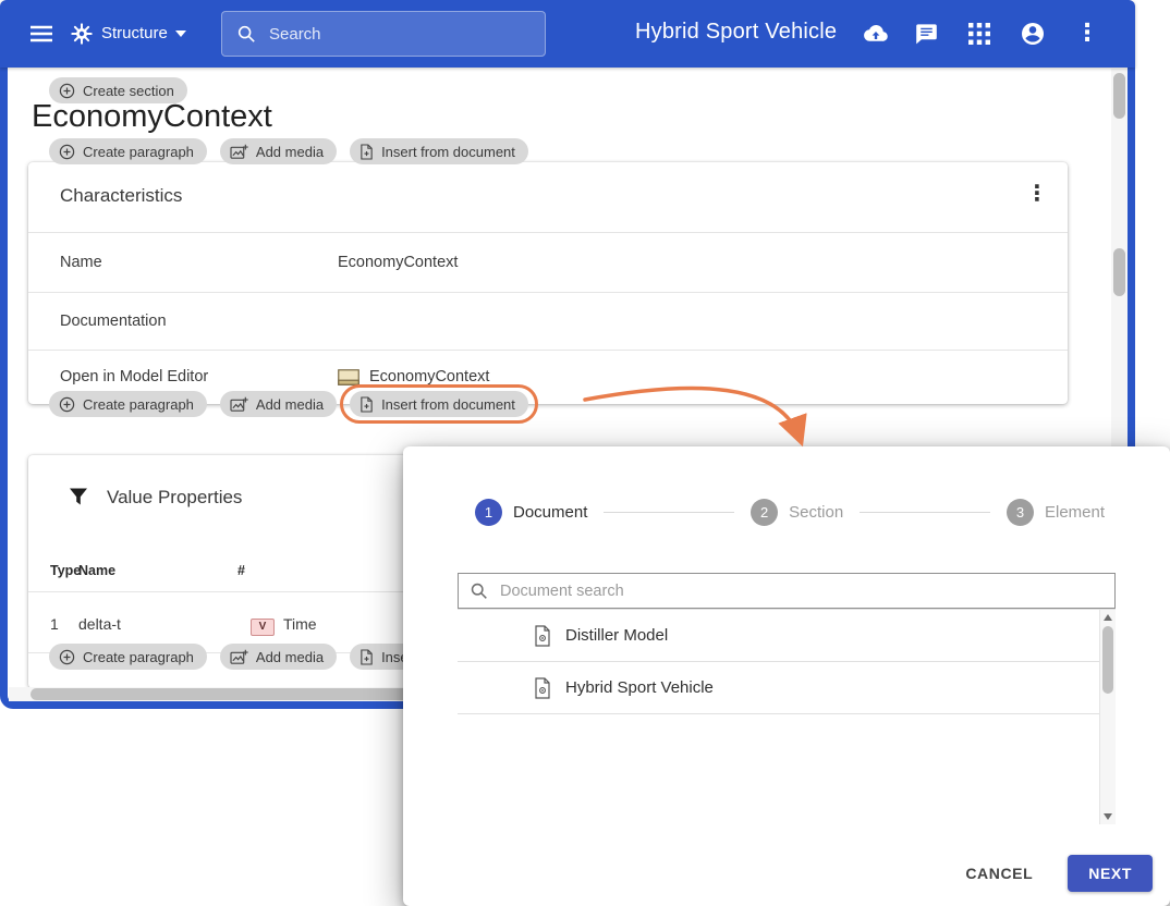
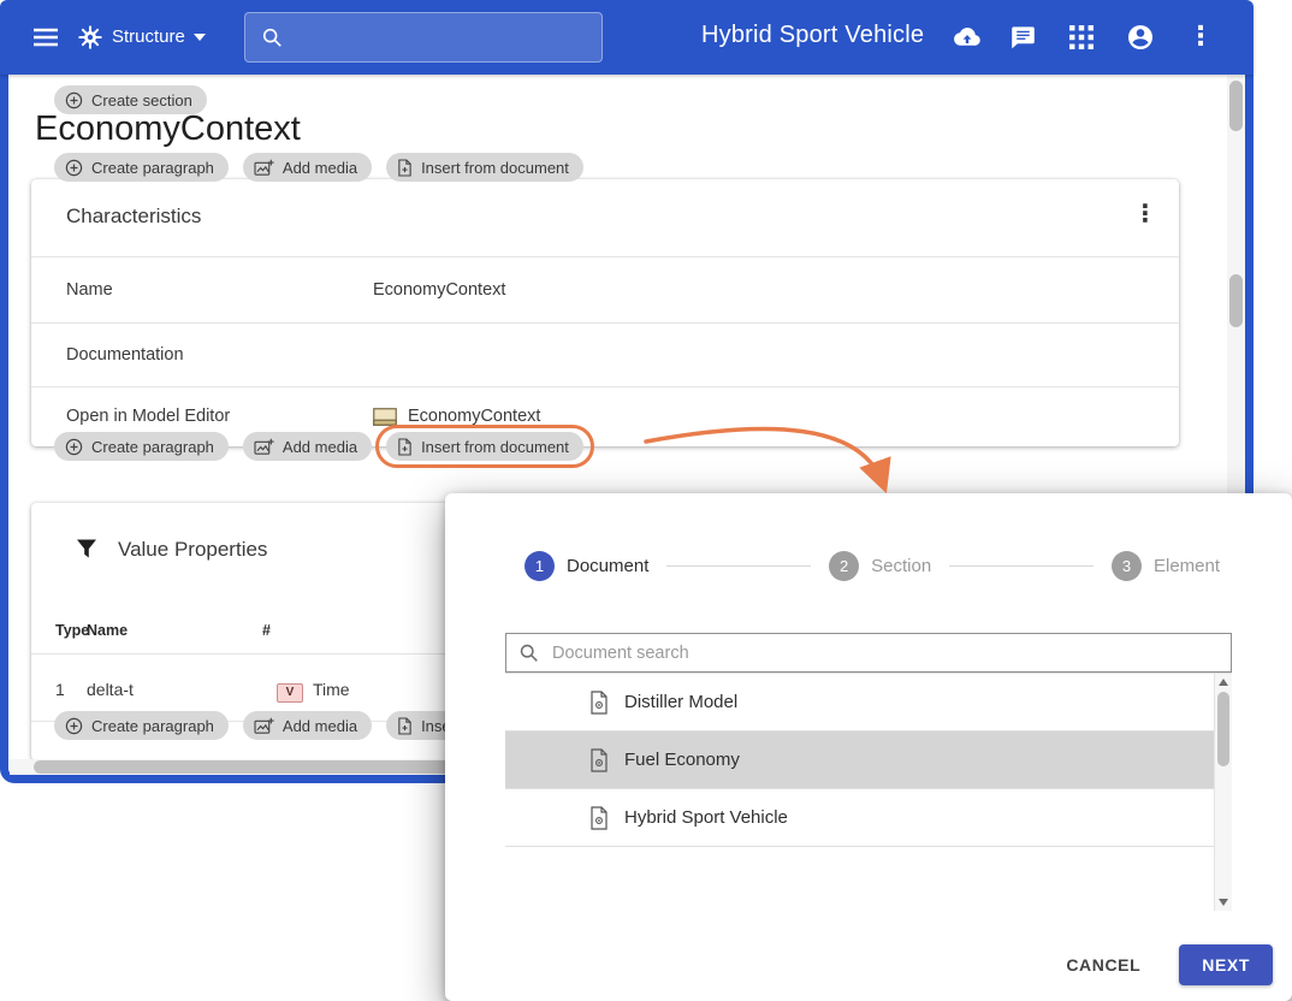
  Structure
- Search
  Hybrid Sport Vehicle
  ⋮
  Create section
  EconomyContext
  Create paragraph
  Add media
  Insert from document
  Characteristics
  ⋮
  Name
  EconomyContext
  Documentation
  Open in Model Editor
  EconomyContext
  Create paragraph
  Add media
  Insert from document
  Value Properties
  Type
  Name
  #
  1
  delta-t
  V
  Time
  Create paragraph
  Add media
  1
  Document
  2
  Section
  3
  Element
  Document search
  Distiller Model
+ Fuel Economy
  Hybrid Sport Vehicle
  CANCEL
  NEXT
